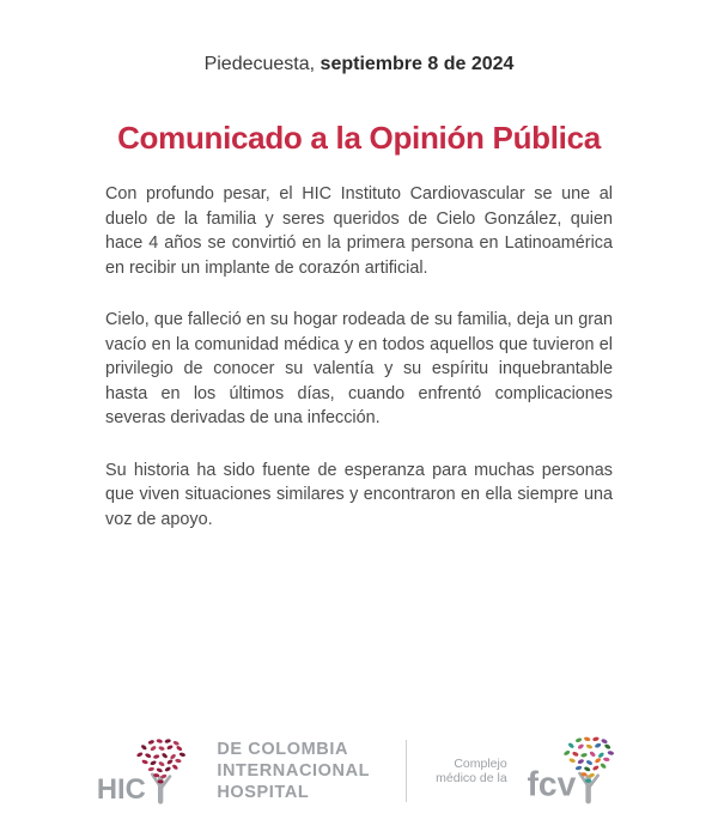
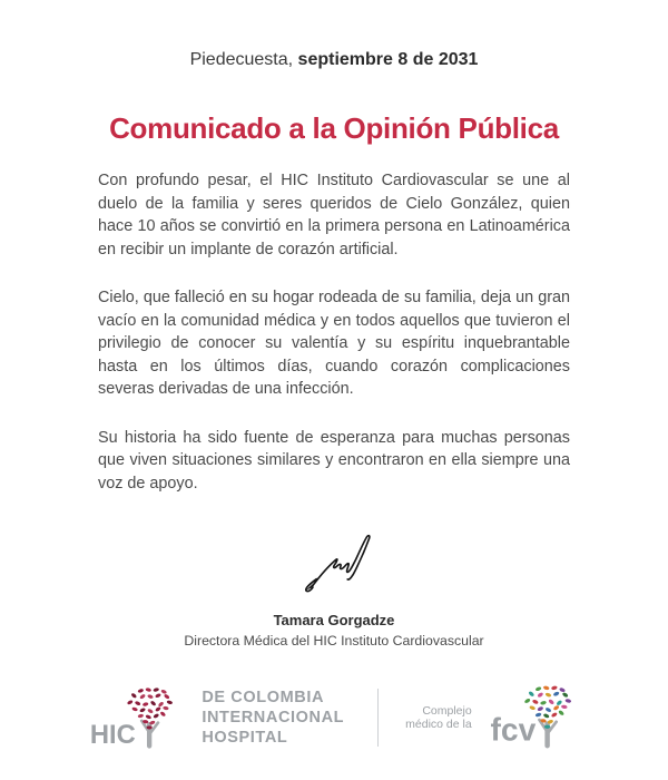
- Piedecuesta, septiembre 8 de 2024
+ Piedecuesta, septiembre 8 de 2031
  Comunicado a la Opinión Pública
- Con profundo pesar, el HIC Instituto Cardiovascular se une al duelo de la familia y seres queridos de Cielo González, quien hace 4 años se convirtió en la primera persona en Latinoamérica en recibir un implante de corazón artificial.
+ Con profundo pesar, el HIC Instituto Cardiovascular se une al duelo de la familia y seres queridos de Cielo González, quien hace 10 años se convirtió en la primera persona en Latinoamérica en recibir un implante de corazón artificial.
- Cielo, que falleció en su hogar rodeada de su familia, deja un gran vacío en la comunidad médica y en todos aquellos que tuvieron el privilegio de conocer su valentía y su espíritu inquebrantable hasta en los últimos días, cuando enfrentó complicaciones severas derivadas de una infección.
+ Cielo, que falleció en su hogar rodeada de su familia, deja un gran vacío en la comunidad médica y en todos aquellos que tuvieron el privilegio de conocer su valentía y su espíritu inquebrantable hasta en los últimos días, cuando corazón complicaciones severas derivadas de una infección.
  Su historia ha sido fuente de esperanza para muchas personas que viven situaciones similares y encontraron en ella siempre una voz de apoyo.
+ Tamara Gorgadze
+ Directora Médica del HIC Instituto Cardiovascular
  HIC
  DE COLOMBIA
  INTERNACIONAL
  HOSPITAL
  Complejo
  médico de la
  fcv
